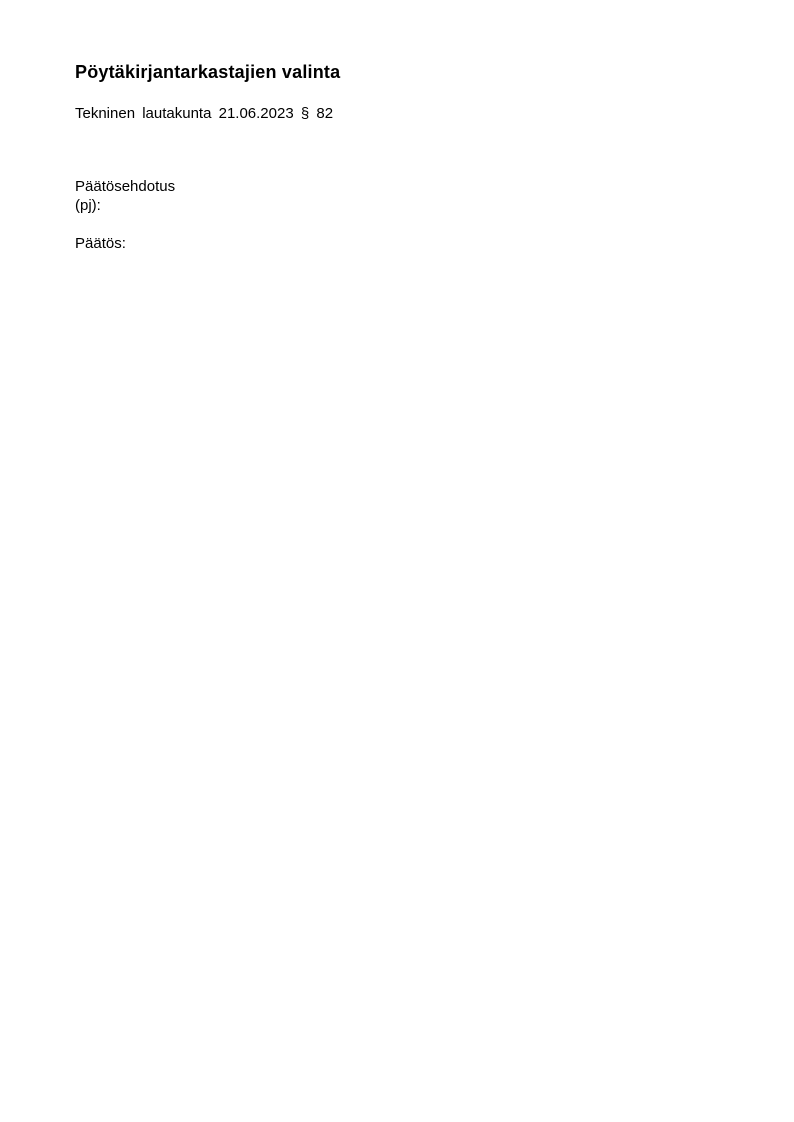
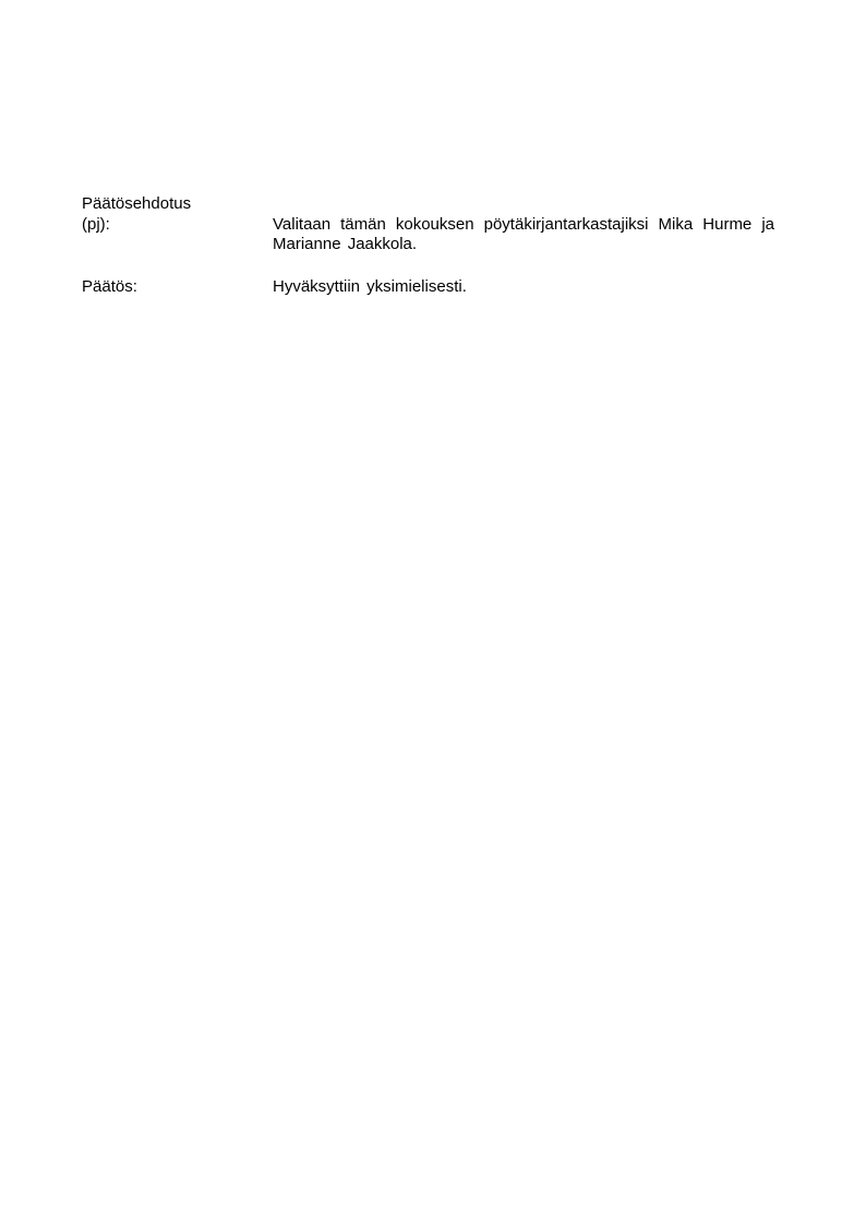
- Pöytäkirjantarkastajien valinta
- Tekninen lautakunta 21.06.2023 § 82
  Päätösehdotus
  (pj):
+ Valitaan tämän kokouksen pöytäkirjantarkastajiksi Mika Hurme ja Marianne Jaakkola.
  Päätös:
+ Hyväksyttiin yksimielisesti.
